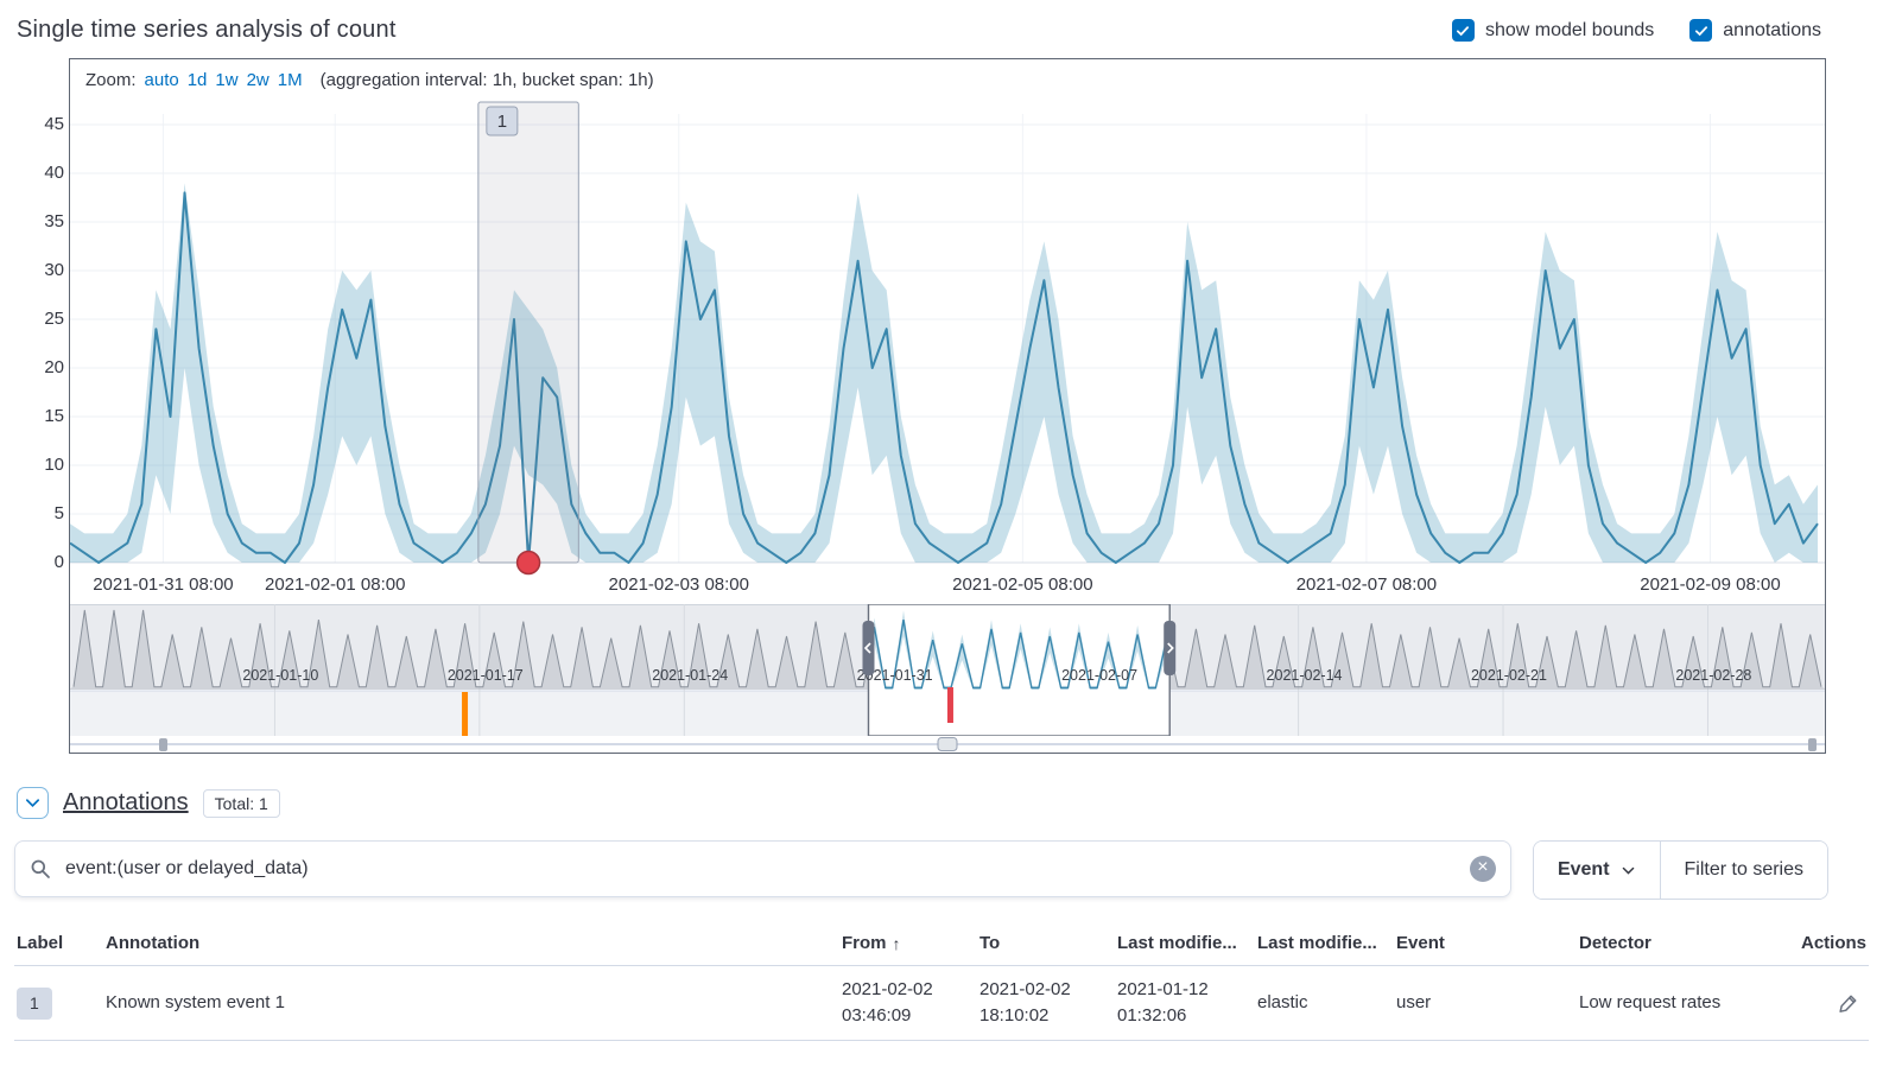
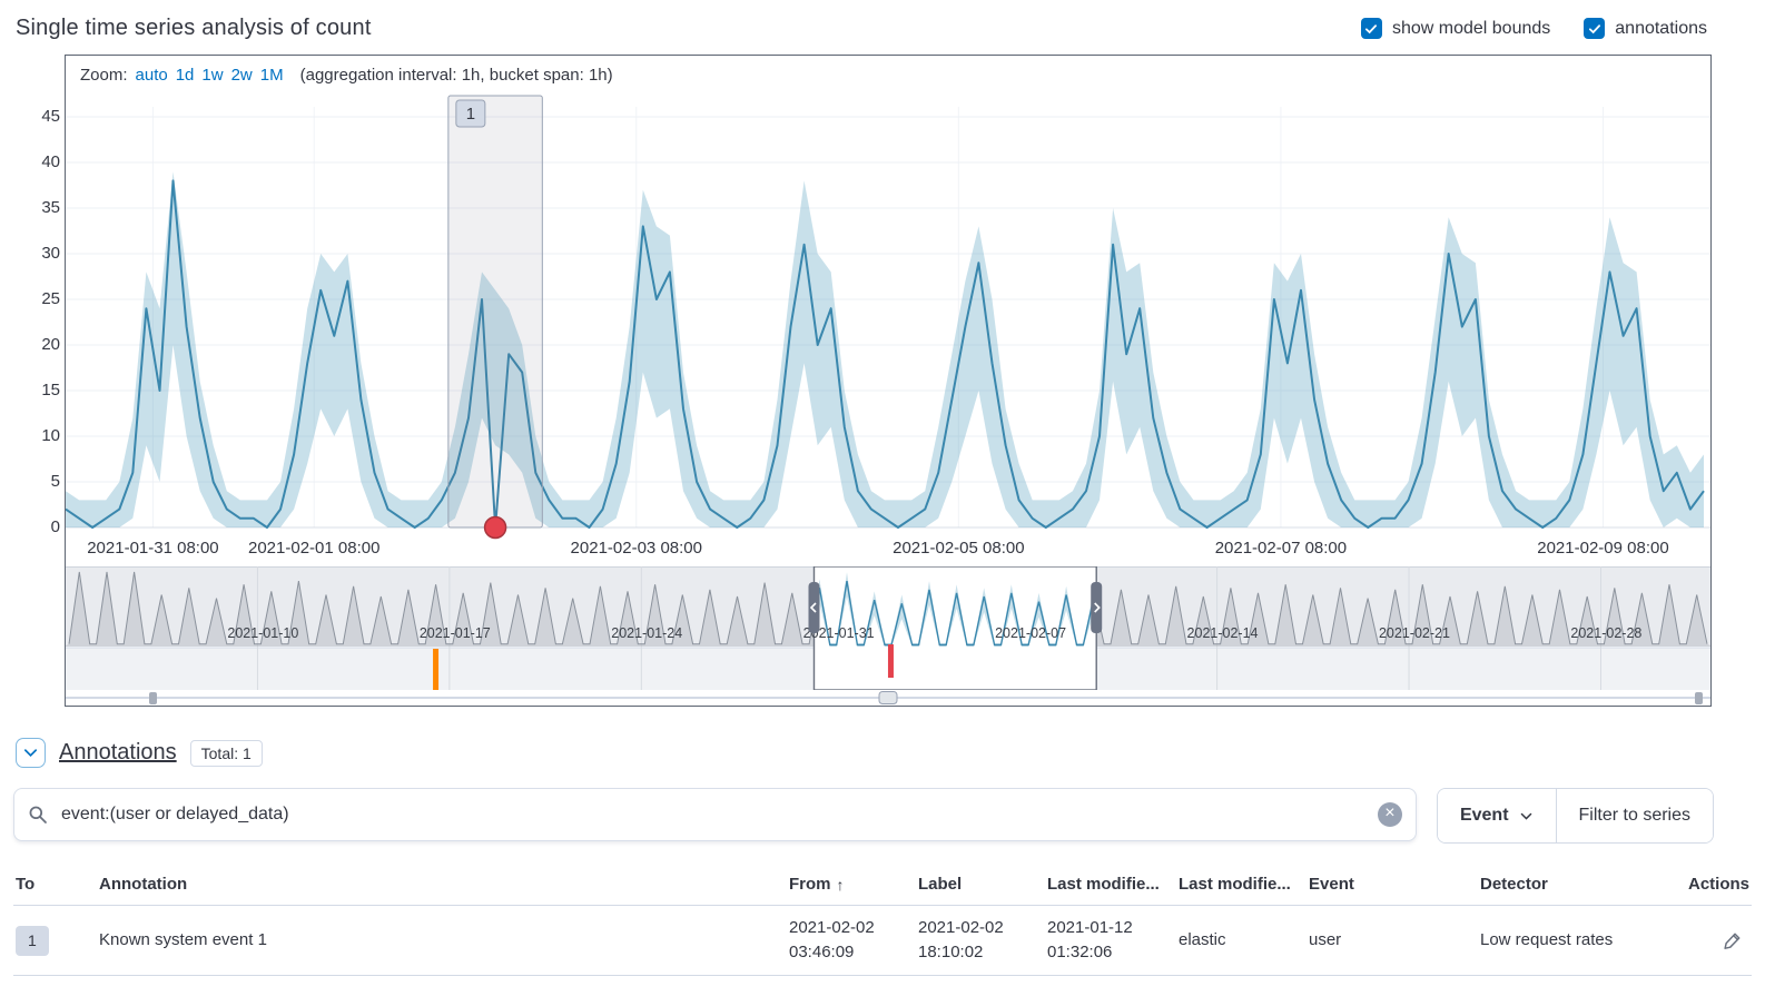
  Single time series analysis of count
  show model bounds
  annotations
  0
  5
  10
  15
  20
  25
  30
  35
  40
  45
  Zoom:
  auto
  1d
  1w
  2w
  1M
  (aggregation interval: 1h, bucket span: 1h)
  1
  2021-01-31 08:00
  2021-02-01 08:00
  2021-02-03 08:00
  2021-02-05 08:00
  2021-02-07 08:00
  2021-02-09 08:00
  2021-01-10
  2021-01-17
  2021-01-24
  221-01-31
  2021-02-07
  2021-02-14
  2021-02-21
  2021-02-28
  Annotations
  Total: 1
  event:(user or delayed_data)
  ×
  Event
  Filter to series
- Label
+ To
  Annotation
  From
  ↑
- To
+ Label
  Last modifie...
  Last modifie...
  Event
  Detector
  Actions
  1
  Known system event 1
  2021-02-02 03:46:09
  2021-02-02 18:10:02
  2021-01-12 01:32:06
  elastic
  user
  Low request rates
